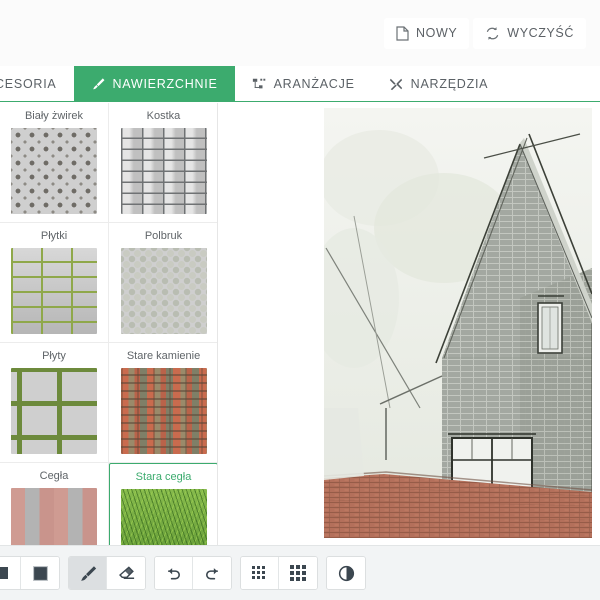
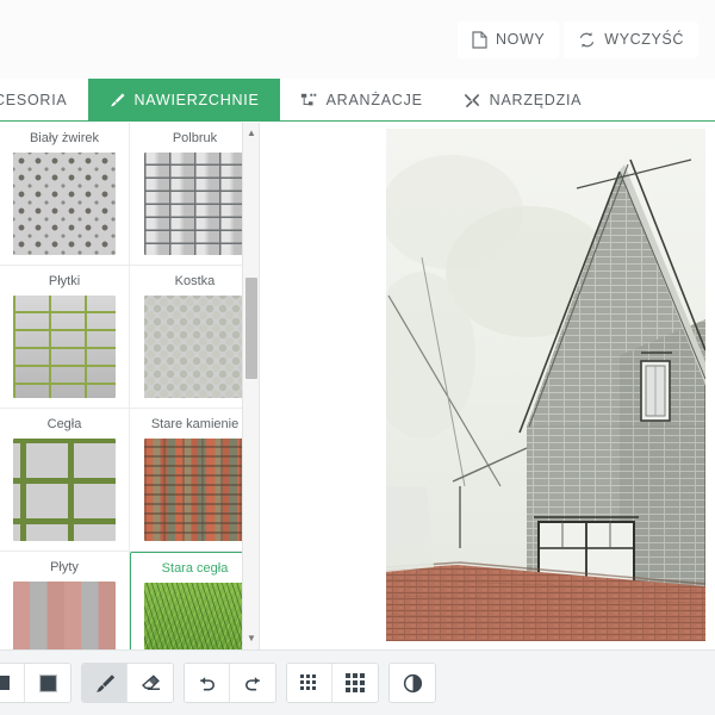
  NOWY
  WYCZYŚĆ
  ESORIA
  NAWIERZCHNIE
  ARANŻACJE
  NARZĘDZIA
  Biały żwirek
- Kostka
+ Polbruk
  Płytki
- Polbruk
+ Kostka
- Płyty
+ Cegła
  Stare kamienie
- Cegła
+ Płyty
  Stara cegła
+ ▲
+ ▼
